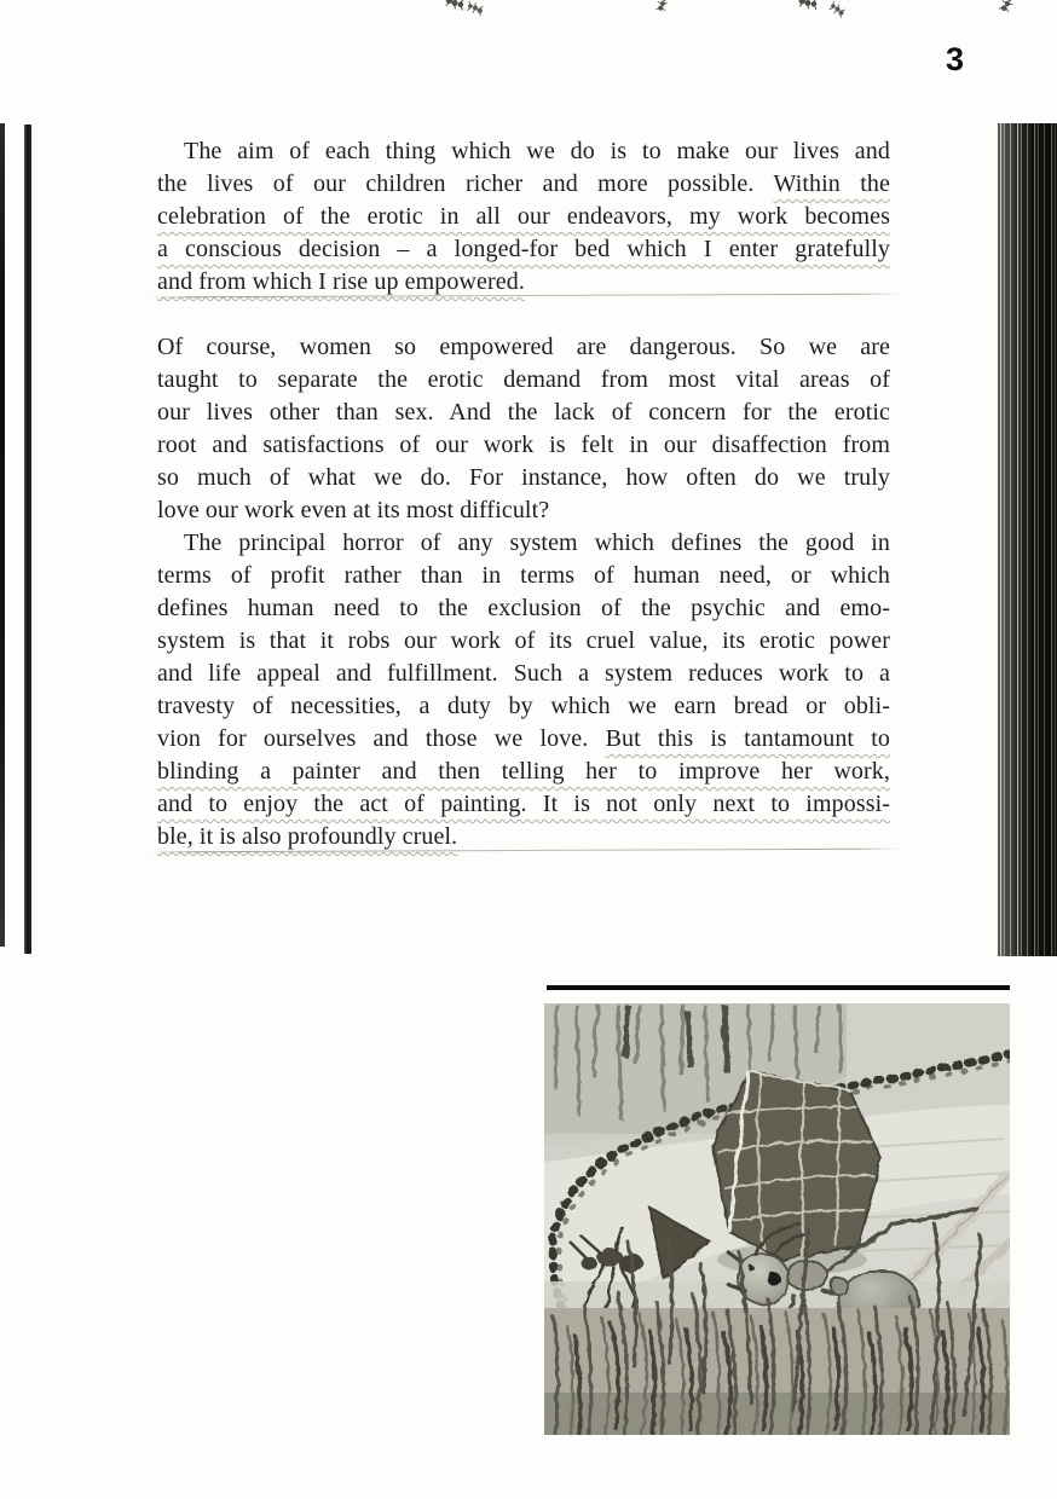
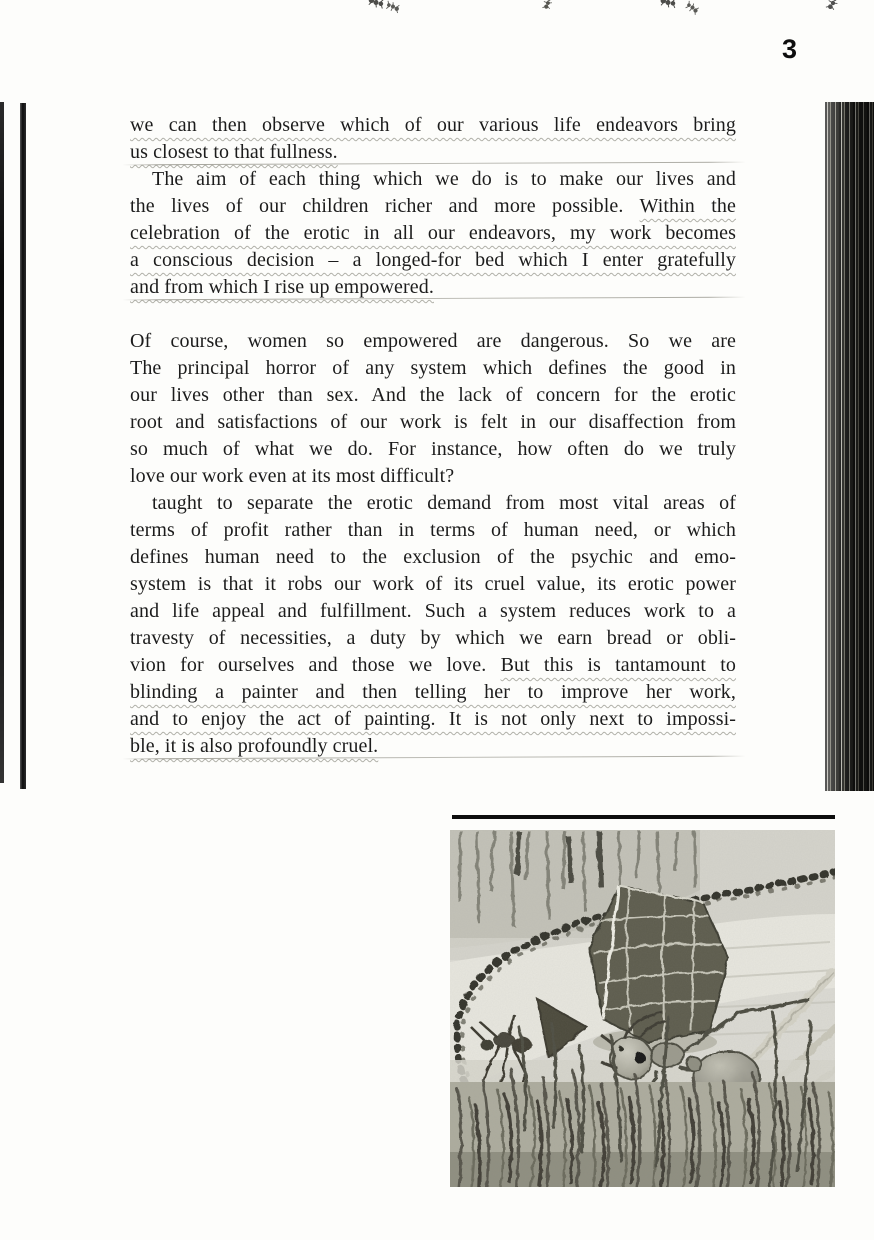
  3
+ we can then observe which of our various life endeavors bring
+ us closest to that fullness.
  The aim of each thing which we do is to make our lives and
  the lives of our children richer and more possible. Within the
  celebration of the erotic in all our endeavors, my work becomes
  a conscious decision – a longed-for bed which I enter gratefully
  and from which I rise up empowered.
  Of course, women so empowered are dangerous. So we are
- taught to separate the erotic demand from most vital areas of
+ The principal horror of any system which defines the good in
  our lives other than sex. And the lack of concern for the erotic
  root and satisfactions of our work is felt in our disaffection from
  so much of what we do. For instance, how often do we truly
  love our work even at its most difficult?
- The principal horror of any system which defines the good in
+ taught to separate the erotic demand from most vital areas of
  terms of profit rather than in terms of human need, or which
  defines human need to the exclusion of the psychic and emo-
  system is that it robs our work of its cruel value, its erotic power
  and life appeal and fulfillment. Such a system reduces work to a
  travesty of necessities, a duty by which we earn bread or obli-
  vion for ourselves and those we love. But this is tantamount to
  blinding a painter and then telling her to improve her work,
  and to enjoy the act of painting. It is not only next to impossi-
  ble, it is also profoundly cruel.
